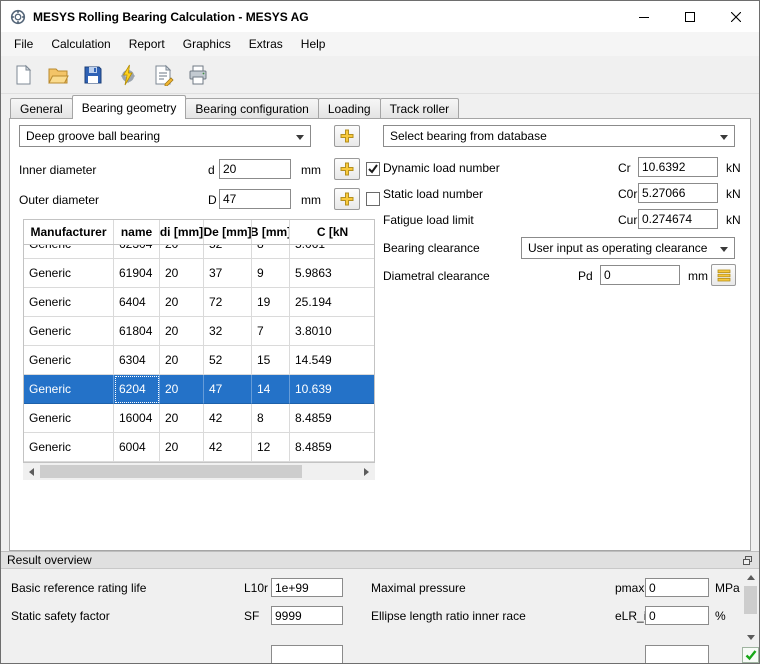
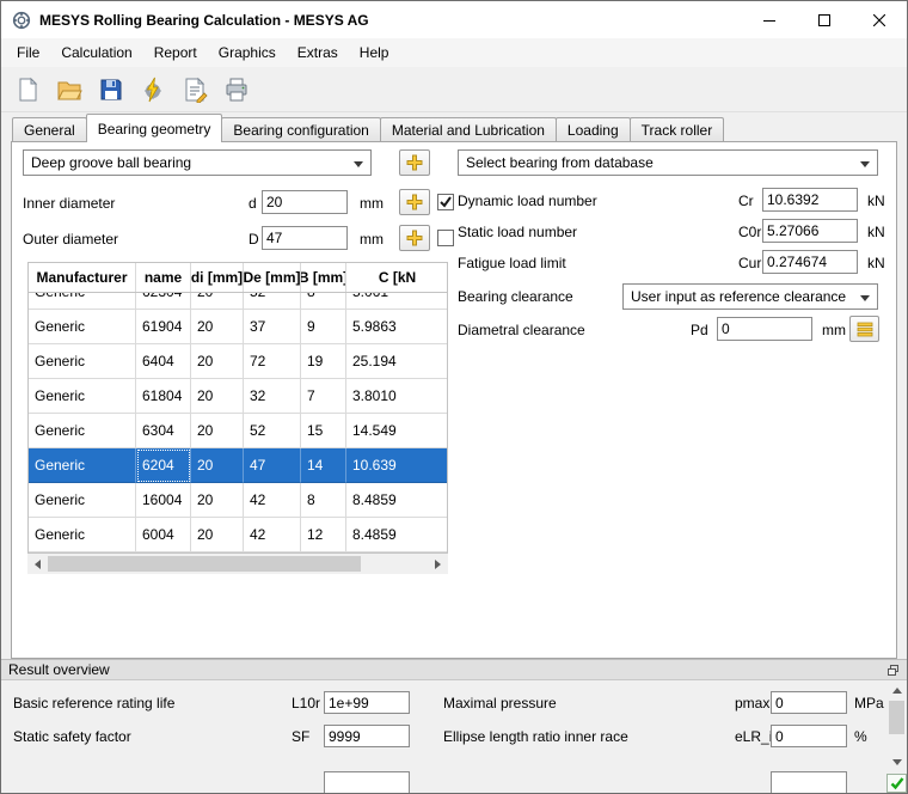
  MESYS Rolling Bearing Calculation - MESYS AG
  File
  Calculation
  Report
  Graphics
  Extras
  Help
  General
  Bearing geometry
  Bearing configuration
+ Material and Lubrication
  Loading
  Track roller
  Deep groove ball bearing
  Inner diameter
  d
  20
  mm
  Outer diameter
  D
  47
  mm
  Manufacturer
  name
  di [mm]
  De [mm]
  B [mm]
  C [kN
  Generic
  61904
  20
  37
  9
  5.9863
  Generic
  6404
  20
  72
  19
  25.194
  Generic
  61804
  20
  32
  7
  3.8010
  Generic
  6304
  20
  52
  15
  14.549
  Generic
  6204
  20
  47
  14
  10.639
  Generic
  16004
  20
  42
  8
  8.4859
  Generic
  6004
  20
  42
  12
  8.4859
  Select bearing from database
  Dynamic load number
  Cr
  10.6392
  kN
  Static load number
  C0r
  5.27066
  kN
  Fatigue load limit
  Cur
  0.274674
  kN
  Bearing clearance
- User input as operating clearance
+ User input as reference clearance
  Diametral clearance
  Pd
  0
  mm
  Result overview
  Basic reference rating life
  L10r
  1e+99
  Maximal pressure
  pmax
  0
  MPa
  Static safety factor
  SF
  9999
  Ellipse length ratio inner race
  eLR_
  0
  %
